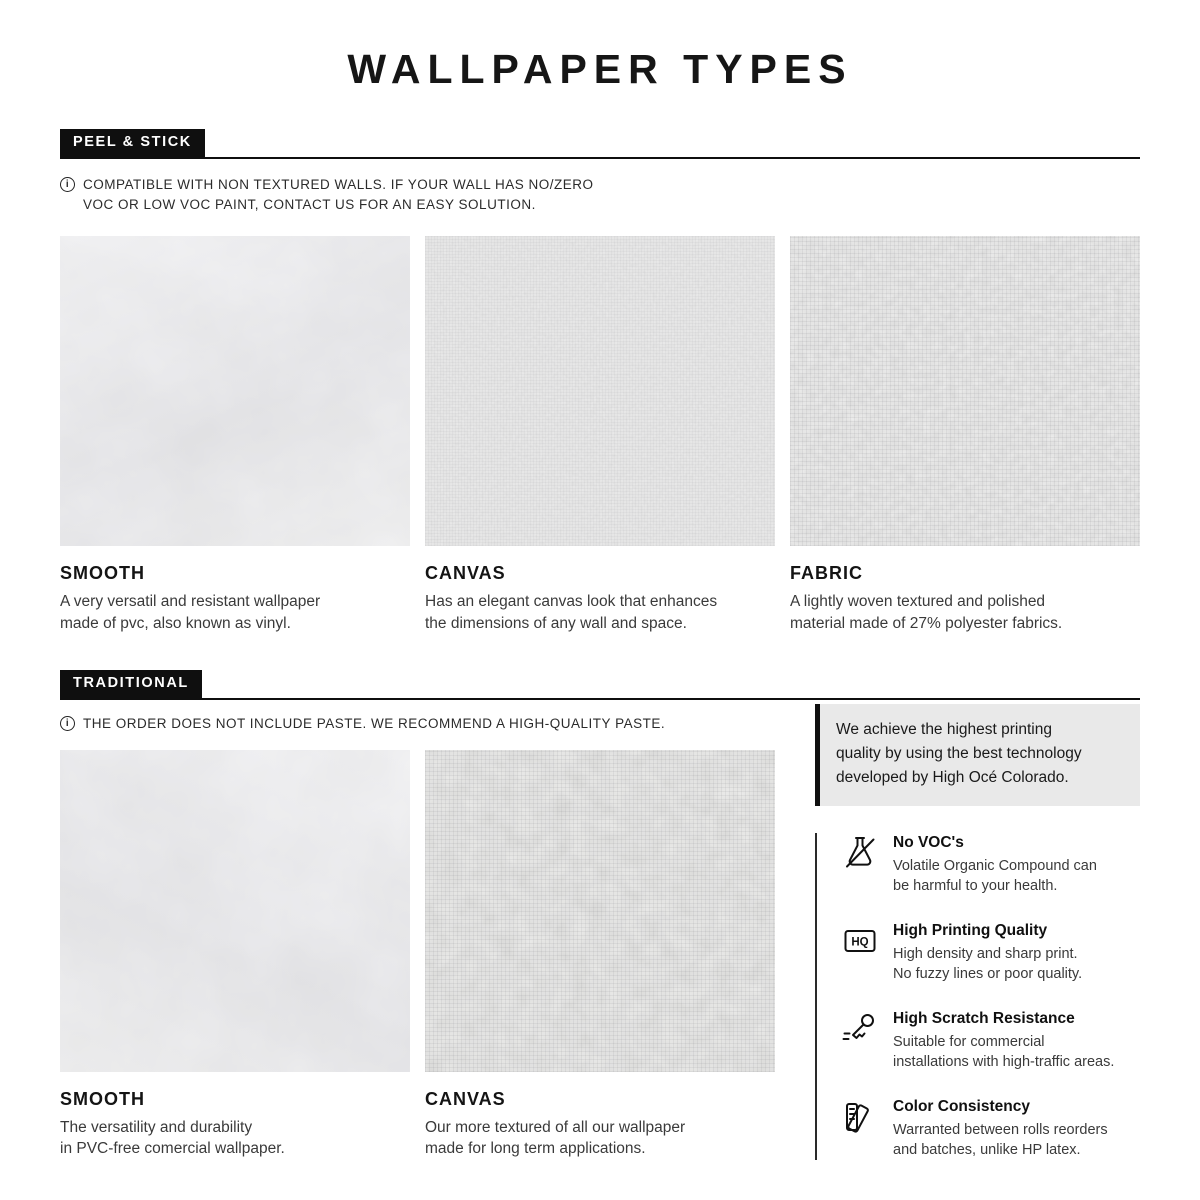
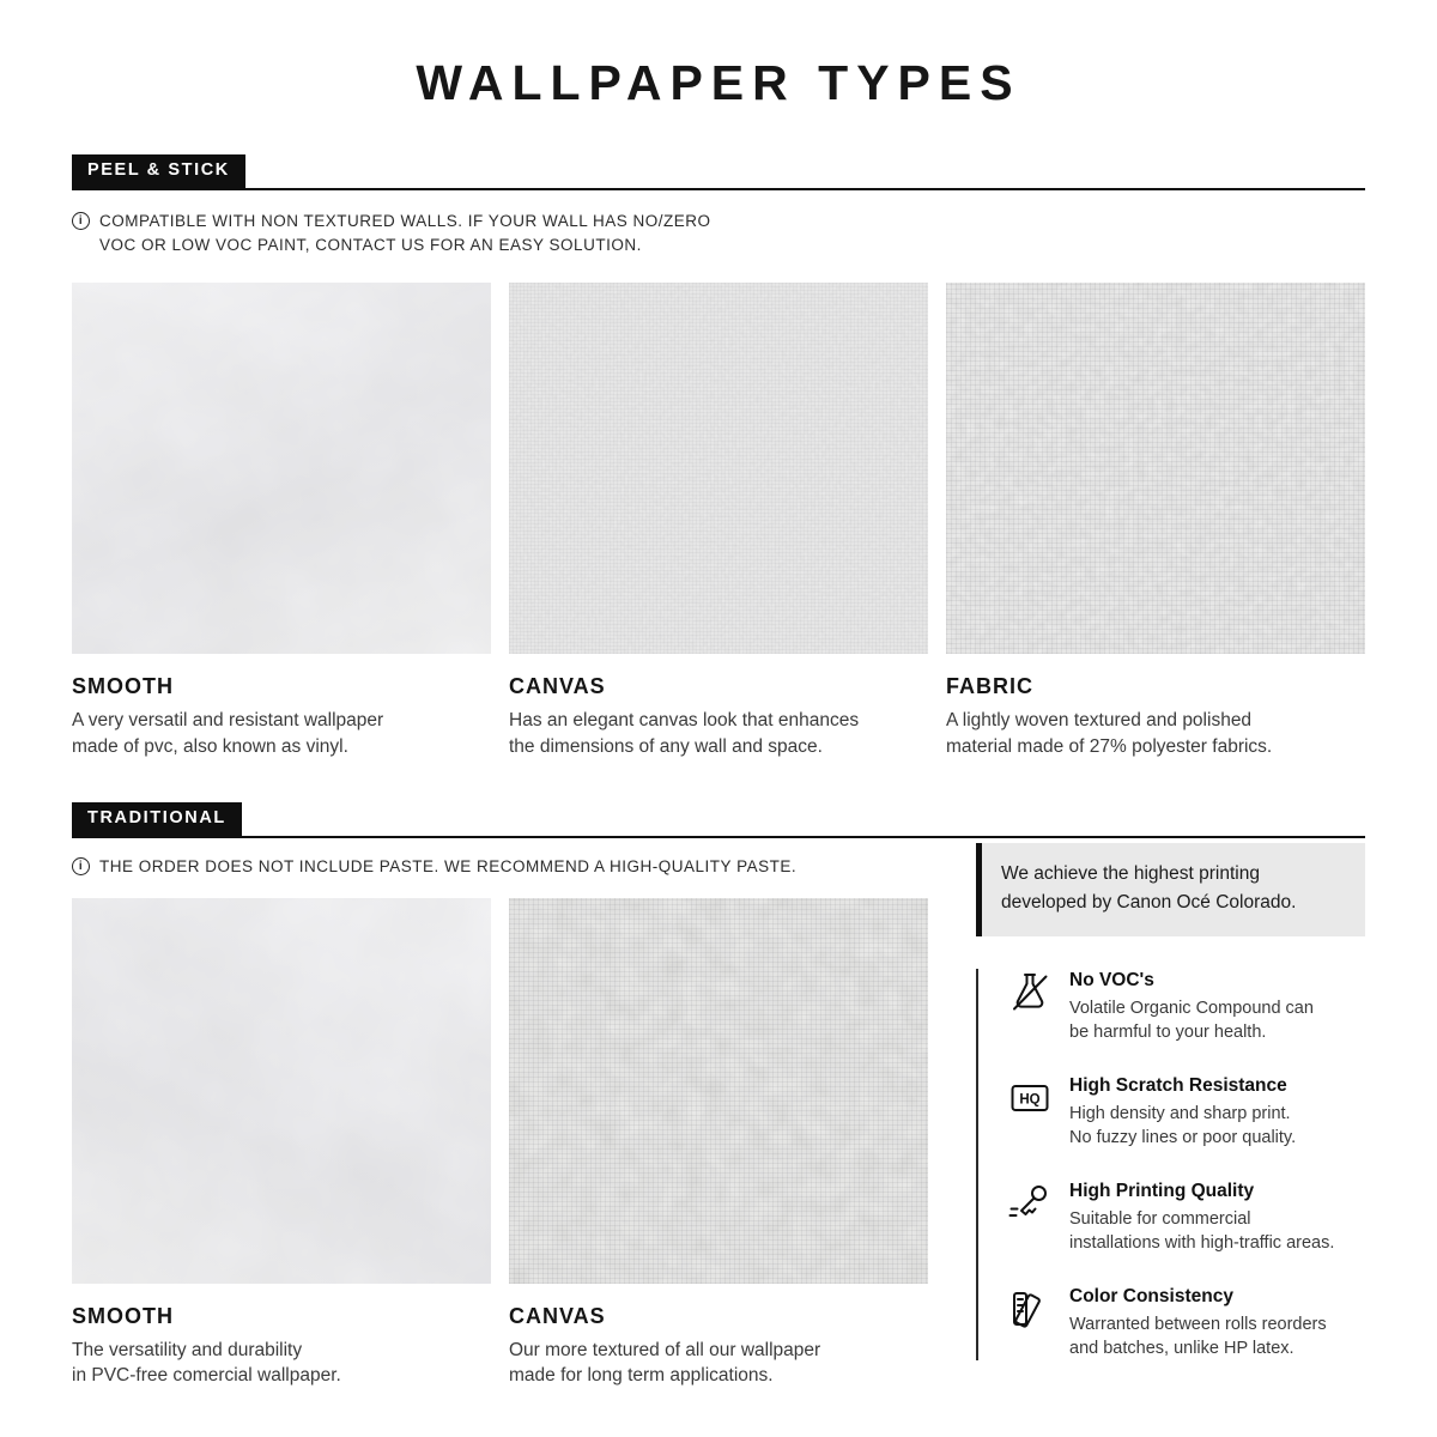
  WALLPAPER TYPES
  PEEL & STICK
  COMPATIBLE WITH NON TEXTURED WALLS. IF YOUR WALL HAS NO/ZERO
  VOC OR LOW VOC PAINT, CONTACT US FOR AN EASY SOLUTION.
  SMOOTH
  A very versatil and resistant wallpaper
  made of pvc, also known as vinyl.
  CANVAS
  Has an elegant canvas look that enhances
  the dimensions of any wall and space.
  FABRIC
  A lightly woven textured and polished
  material made of 27% polyester fabrics.
  TRADITIONAL
  THE ORDER DOES NOT INCLUDE PASTE. WE RECOMMEND A HIGH-QUALITY PASTE.
  SMOOTH
  The versatility and durability
  in PVC-free comercial wallpaper.
  CANVAS
  Our more textured of all our wallpaper
  made for long term applications.
  We achieve the highest printing
- quality by using the best technology
- developed by High Océ Colorado.
+ developed by Canon Océ Colorado.
  No VOC's
  Volatile Organic Compound can
  be harmful to your health.
  HQ
- High Printing Quality
+ High Scratch Resistance
  High density and sharp print.
  No fuzzy lines or poor quality.
- High Scratch Resistance
+ High Printing Quality
  Suitable for commercial
  installations with high-traffic areas.
  Color Consistency
  Warranted between rolls reorders
  and batches, unlike HP latex.
